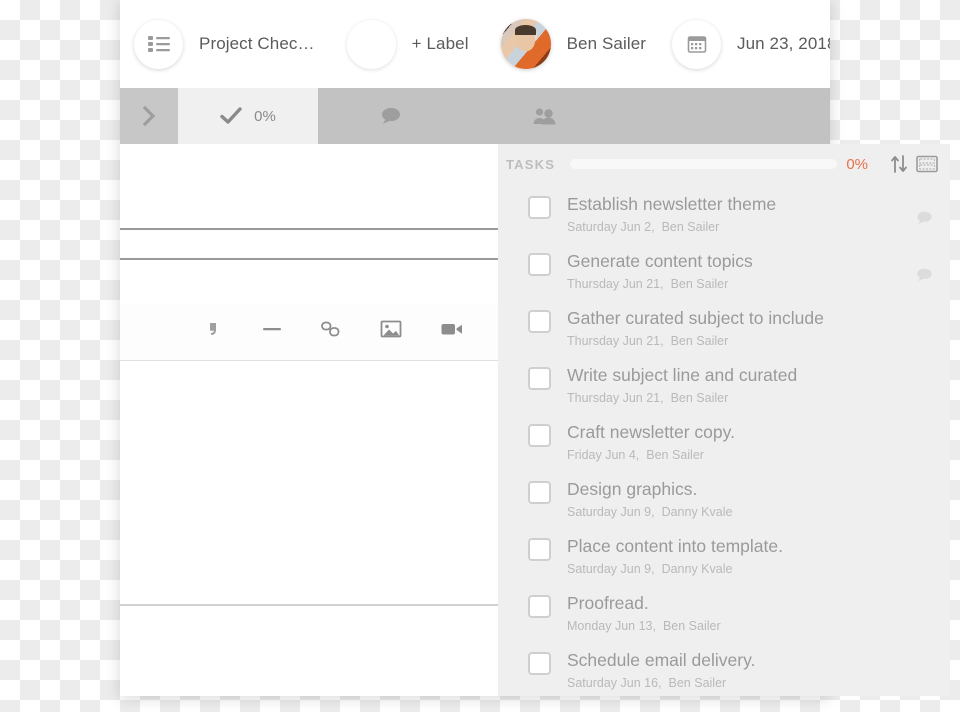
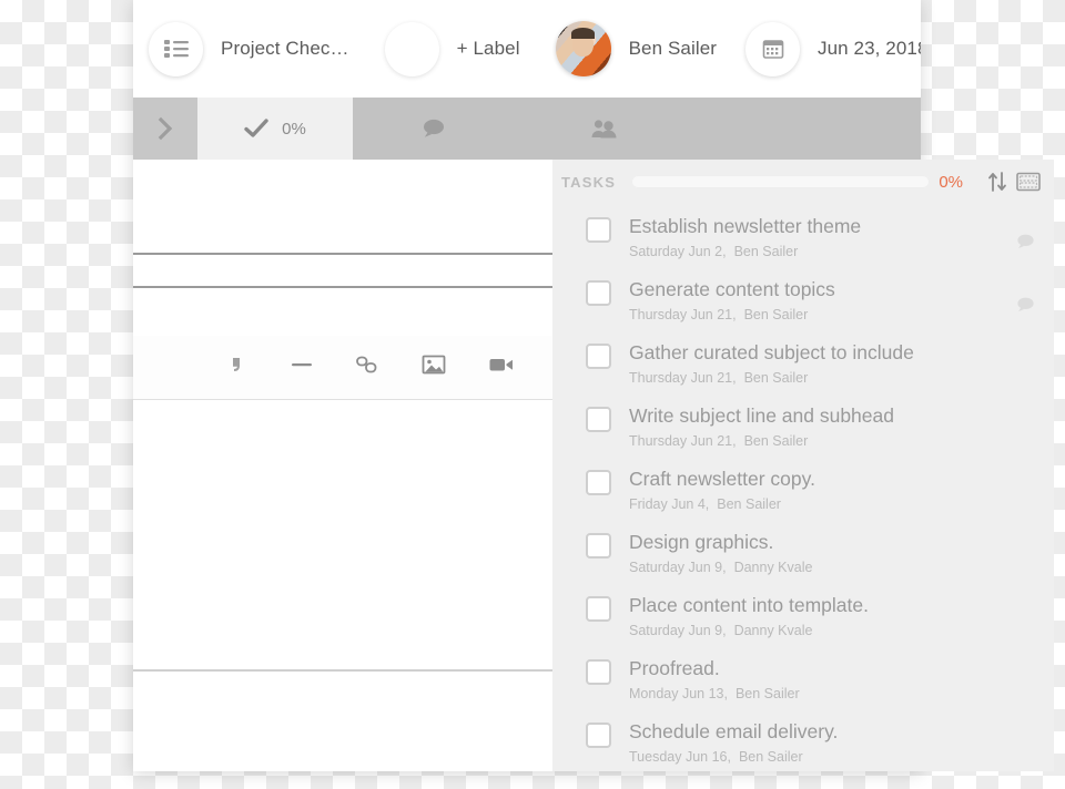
  Project Chec…
  + Label
  Ben Sailer
  Jun 23, 201
  0%
  TASKS
  0%
  Establish newsletter theme
  Saturday Jun 2, Ben Sailer
  Generate content topics
  Thursday Jun 21, Ben Sailer
  Gather curated subject to include
  Thursday Jun 21, Ben Sailer
- Write subject line and curated
+ Write subject line and subhead
  Thursday Jun 21, Ben Sailer
  Craft newsletter copy.
  Friday Jun 4, Ben Sailer
  Design graphics.
  Saturday Jun 9, Danny Kvale
  Place content into template.
  Saturday Jun 9, Danny Kvale
  Proofread.
  Monday Jun 13, Ben Sailer
  Schedule email delivery.
- Saturday Jun 16, Ben Sailer
+ Tuesday Jun 16, Ben Sailer
